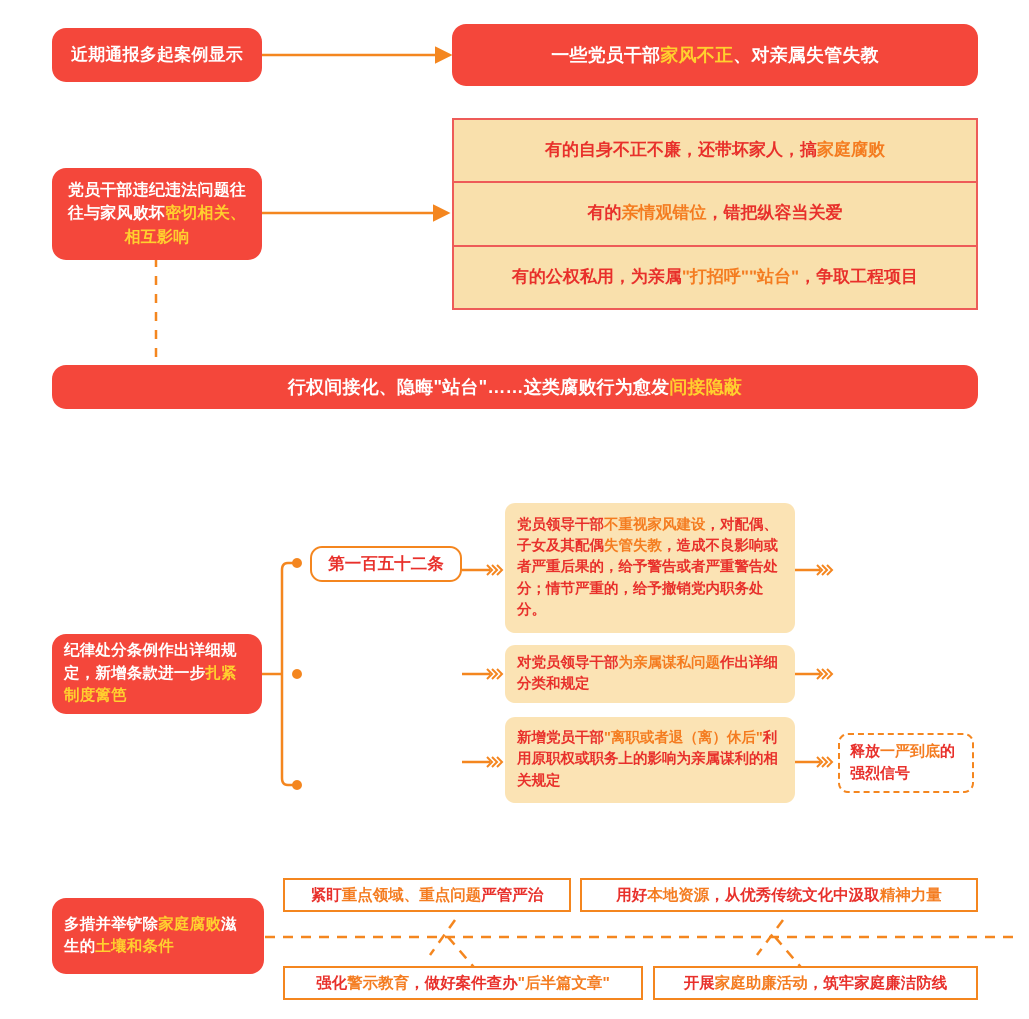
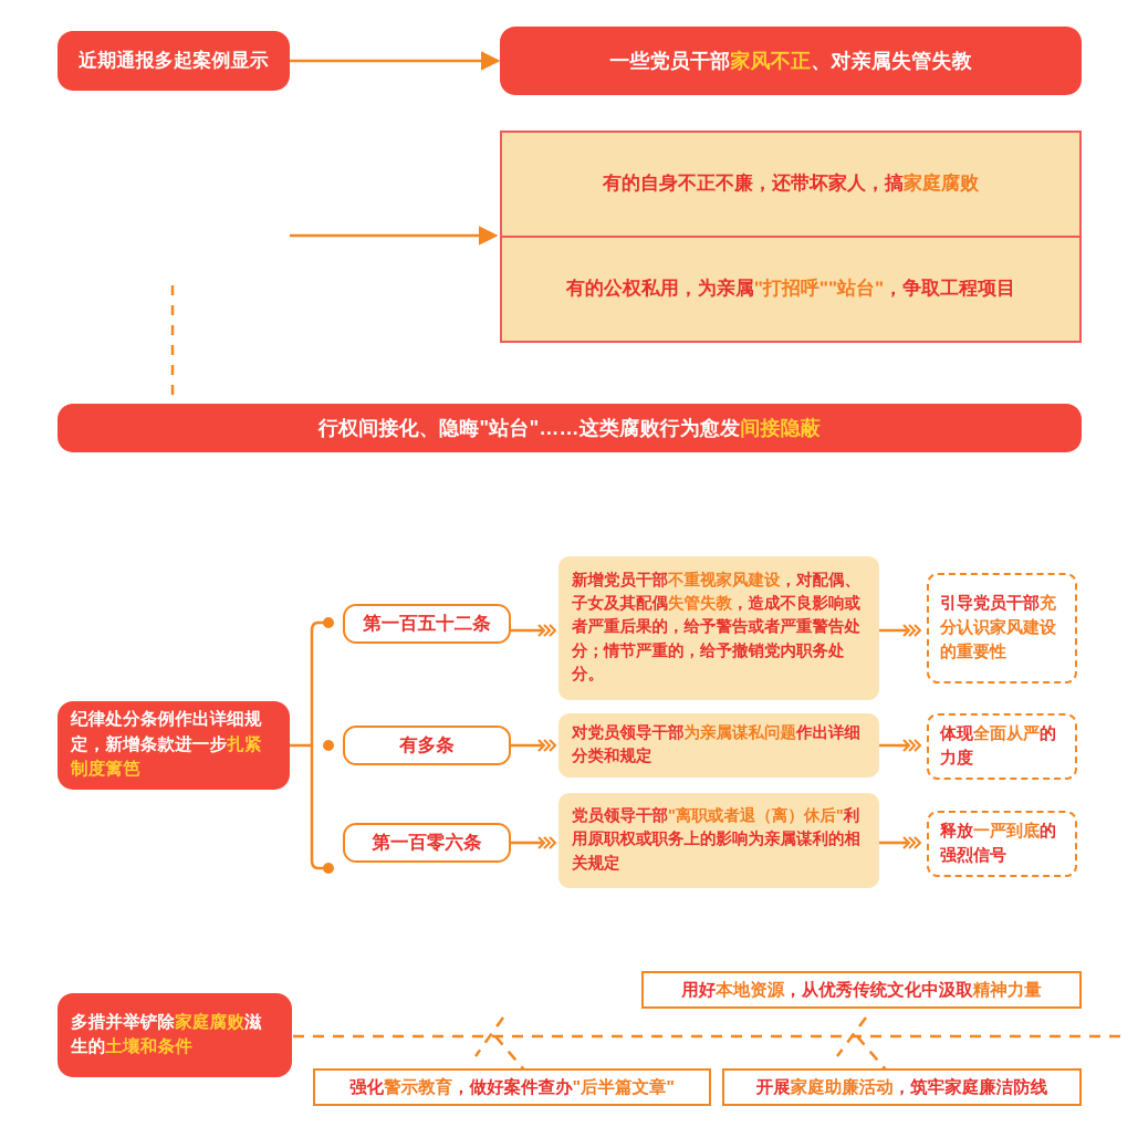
  近期通报多起案例显示
  一些党员干部家风不正、对亲属失管失教
- 党员干部违纪违法问题往往与家风败坏密切相关、相互影响
  有的自身不正不廉，还带坏家人，搞家庭腐败
- 有的亲情观错位，错把纵容当关爱
  有的公权私用，为亲属"打招呼""站台"，争取工程项目
  行权间接化、隐晦"站台"……这类腐败行为愈发间接隐蔽
  纪律处分条例作出详细规定，新增条款进一步扎紧制度篱笆
  第一百五十二条
+ 有多条
+ 第一百零六条
- 党员领导干部不重视家风建设，对配偶、子女及其配偶失管失教，造成不良影响或者严重后果的，给予警告或者严重警告处分；情节严重的，给予撤销党内职务处分。
+ 新增党员干部不重视家风建设，对配偶、子女及其配偶失管失教，造成不良影响或者严重后果的，给予警告或者严重警告处分；情节严重的，给予撤销党内职务处分。
  对党员领导干部为亲属谋私问题作出详细分类和规定
- 新增党员干部"离职或者退（离）休后"利用原职权或职务上的影响为亲属谋利的相关规定
+ 党员领导干部"离职或者退（离）休后"利用原职权或职务上的影响为亲属谋利的相关规定
+ 引导党员干部充分认识家风建设的重要性
+ 体现全面从严的力度
  释放一严到底的强烈信号
  多措并举铲除家庭腐败滋生的土壤和条件
- 紧盯重点领域、重点问题严管严治
  用好本地资源，从优秀传统文化中汲取精神力量
  强化警示教育，做好案件查办"后半篇文章"
  开展家庭助廉活动，筑牢家庭廉洁防线
